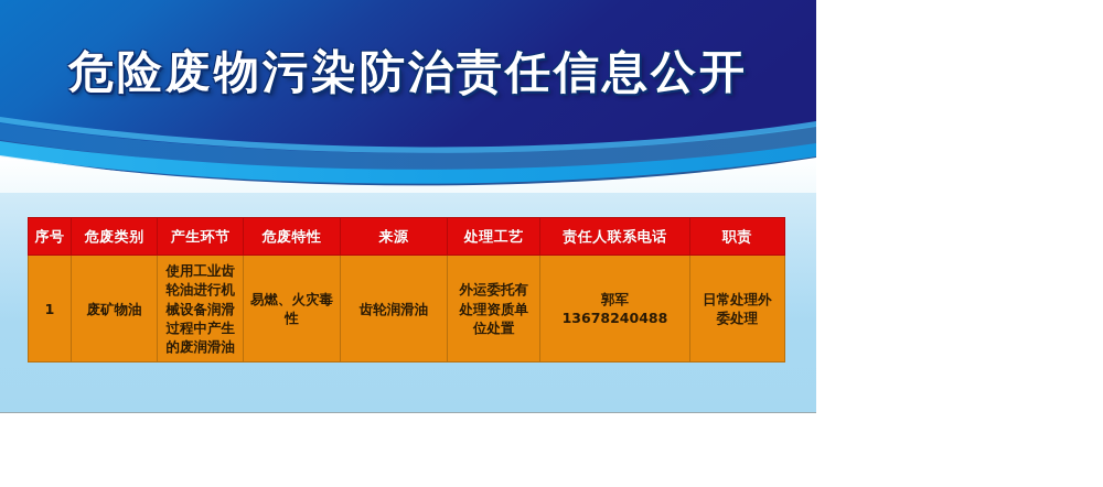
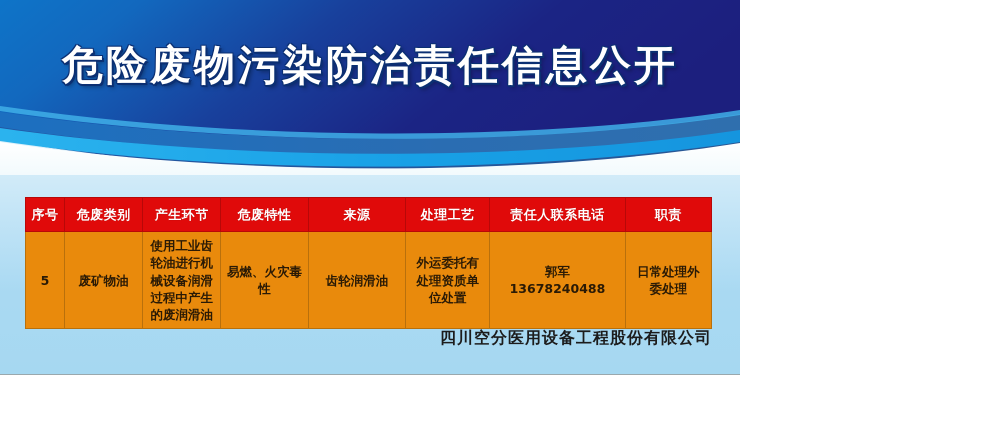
  危险废物污染防治责任信息公开
  序号	危废类别	产生环节	危废特性	来源	处理工艺	责任人联系电话	职责
- 1	废矿物油	使用工业齿轮油进行机械设备润滑过程中产生的废润滑油	易燃、火灾毒性	齿轮润滑油	外运委托有处理资质单位处置	郭军 13678240488	日常处理外委处理
+ 5	废矿物油	使用工业齿轮油进行机械设备润滑过程中产生的废润滑油	易燃、火灾毒性	齿轮润滑油	外运委托有处理资质单位处置	郭军 13678240488	日常处理外委处理
+ 四川空分医用设备工程股份有限公司
